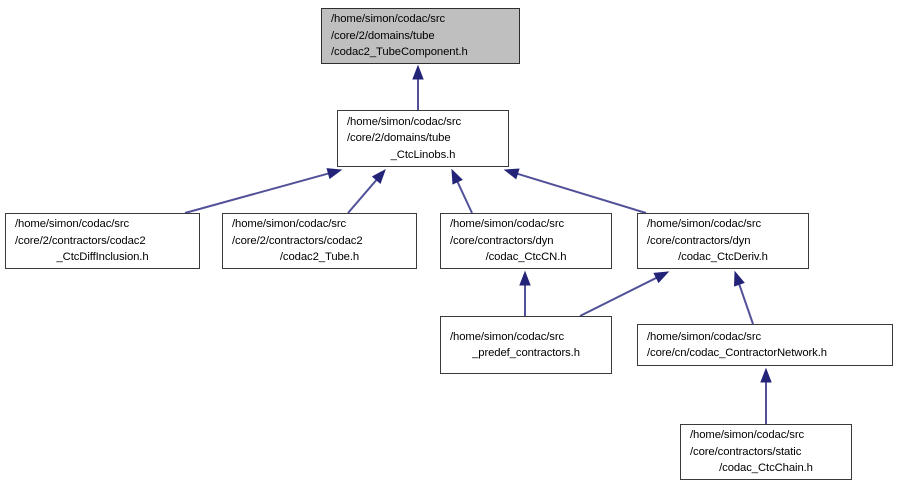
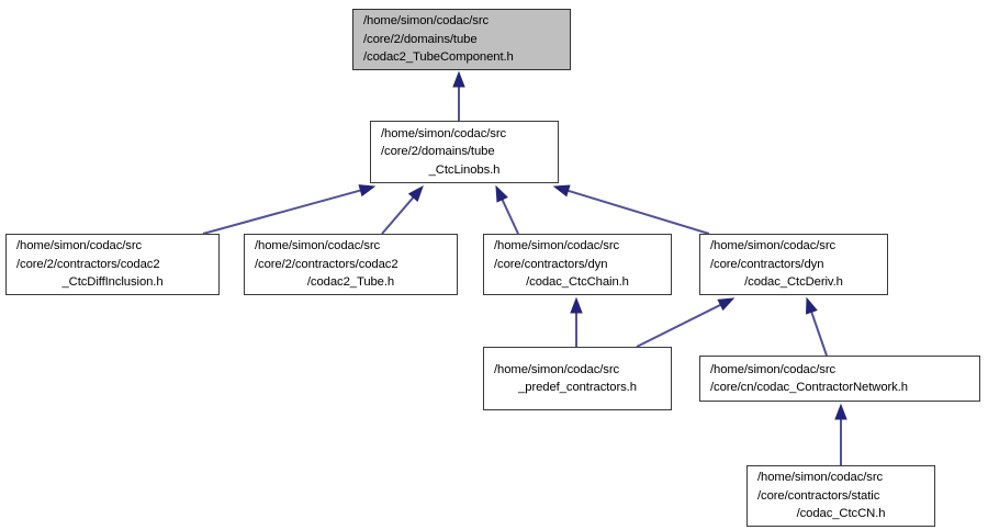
  /home/simon/codac/src
  /core/2/domains/tube
  /codac2_TubeComponent.h
  /home/simon/codac/src
  /core/2/domains/tube
  _CtcLinobs.h
  /home/simon/codac/src
  /core/2/contractors/codac2
  _CtcDiffInclusion.h
  /home/simon/codac/src
  /core/2/contractors/codac2
  /codac2_Tube.h
  /home/simon/codac/src
  /core/contractors/dyn
- /codac_CtcCN.h
+ /codac_CtcChain.h
  /home/simon/codac/src
  /core/contractors/dyn
  /codac_CtcDeriv.h
  /home/simon/codac/src
  _predef_contractors.h
  /home/simon/codac/src
  /core/cn/codac_ContractorNetwork.h
  /home/simon/codac/src
  /core/contractors/static
- /codac_CtcChain.h
+ /codac_CtcCN.h
